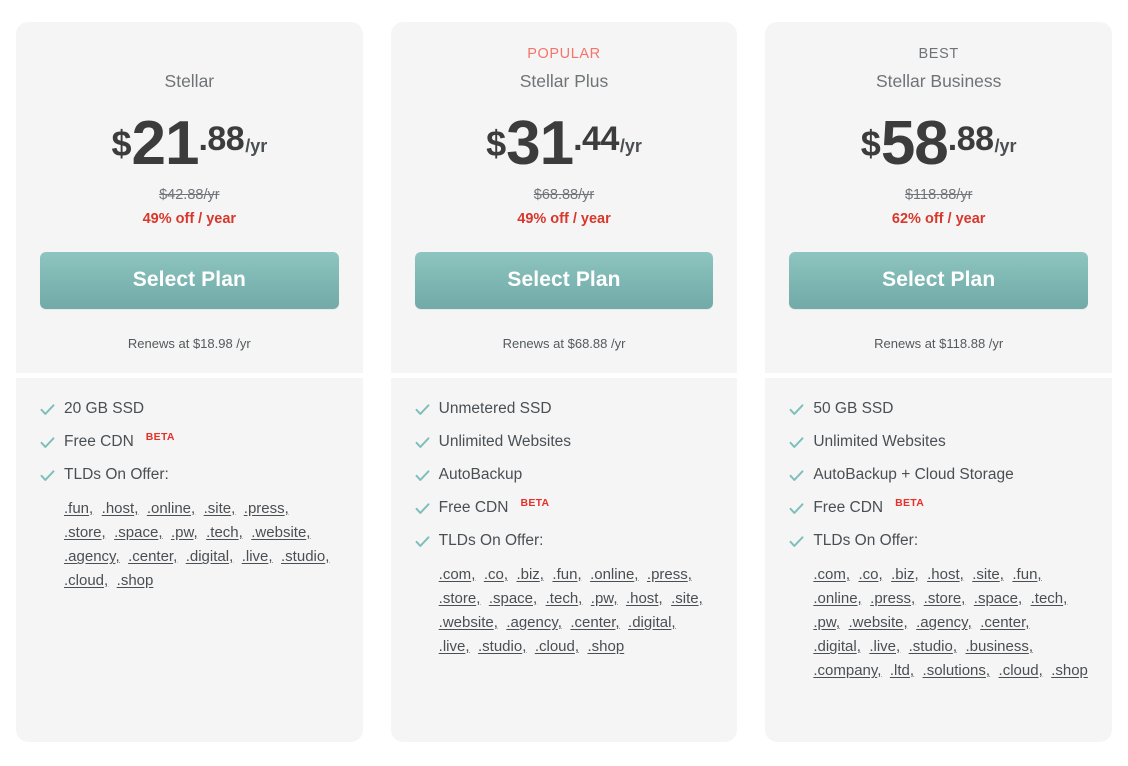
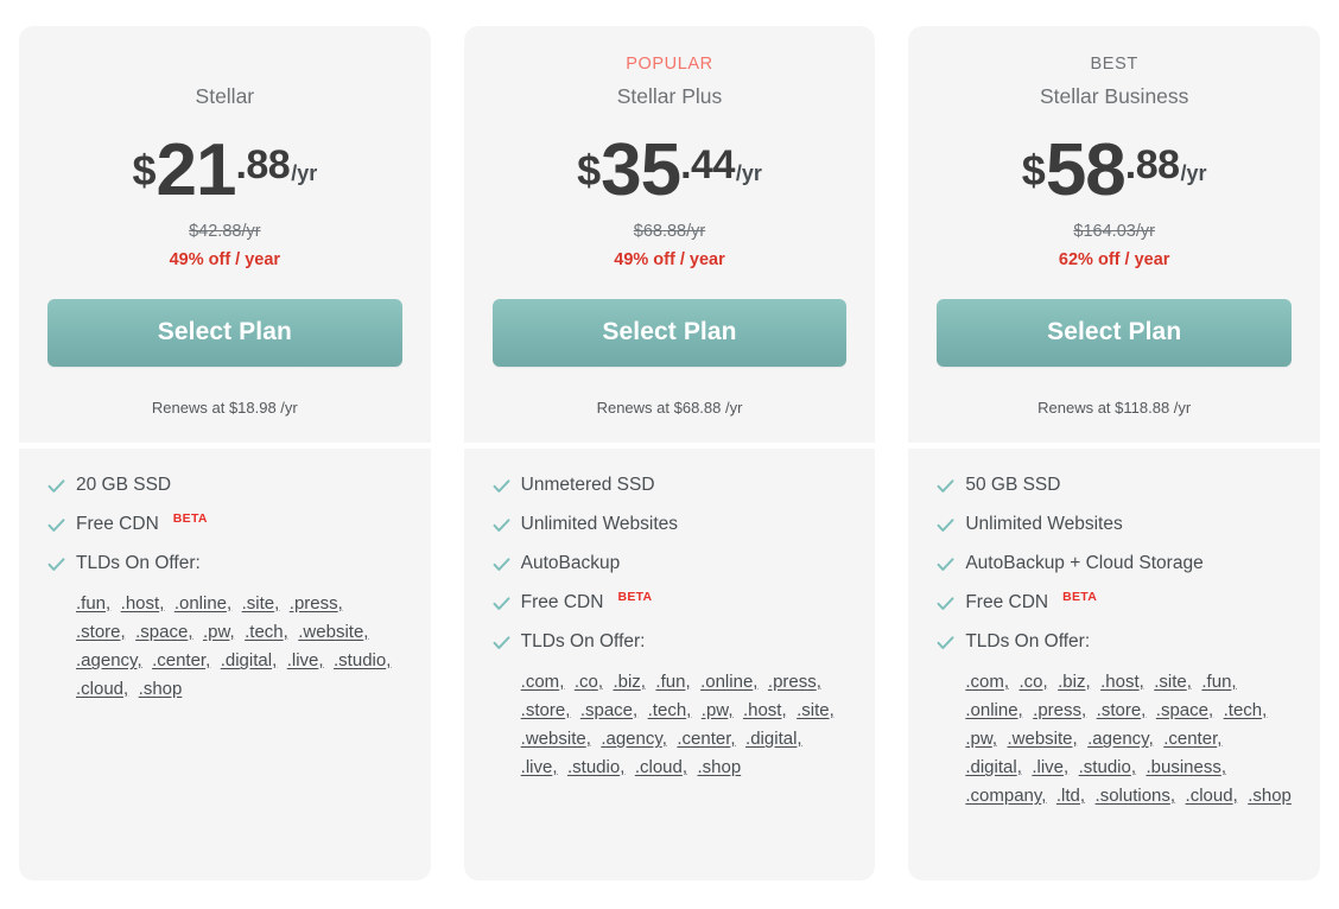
  Stellar
  $
  21
  .88
  /yr
  $42.88/yr
  49% off / year
  Select Plan
  Renews at $18.98 /yr
  20 GB SSD
  Free CDN
  BETA
  TLDs On Offer:
  .fun, .host, .online, .site, .press, .store, .space, .pw, .tech, .website, .agency, .center, .digital, .live, .studio, .cloud, .shop
  POPULAR
  Stellar Plus
  $
- 31
+ 35
  .44
  /yr
  $68.88/yr
  49% off / year
  Select Plan
  Renews at $68.88 /yr
  Unmetered SSD
  Unlimited Websites
  AutoBackup
  Free CDN
  BETA
  TLDs On Offer:
  .com, .co, .biz, .fun, .online, .press, .store, .space, .tech, .pw, .host, .site, .website, .agency, .center, .digital, .live, .studio, .cloud, .shop
  BEST
  Stellar Business
  $
  58
  .88
  /yr
- $118.88/yr
+ $164.03/yr
  62% off / year
  Select Plan
  Renews at $118.88 /yr
  50 GB SSD
  Unlimited Websites
  AutoBackup + Cloud Storage
  Free CDN
  BETA
  TLDs On Offer:
  .com, .co, .biz, .host, .site, .fun, .online, .press, .store, .space, .tech, .pw, .website, .agency, .center, .digital, .live, .studio, .business, .company, .ltd, .solutions, .cloud, .shop
